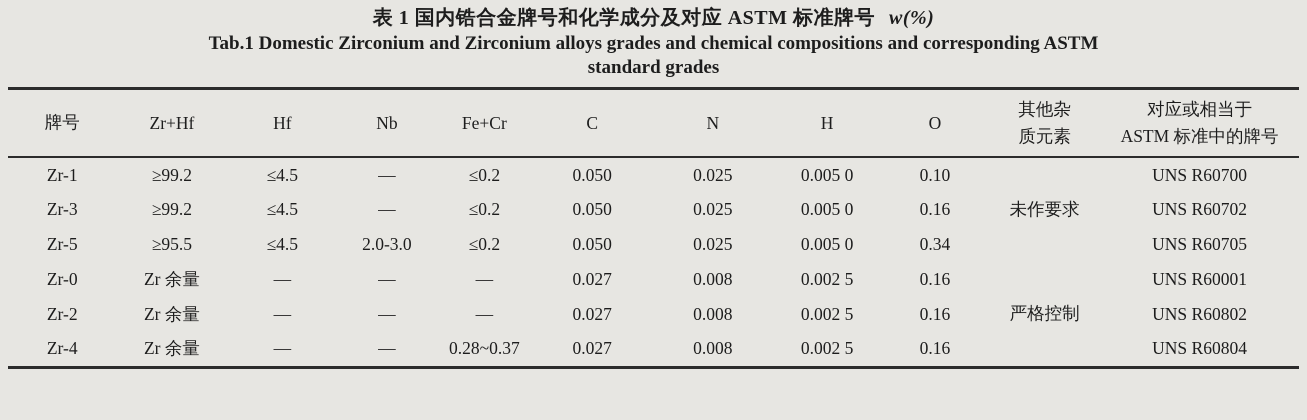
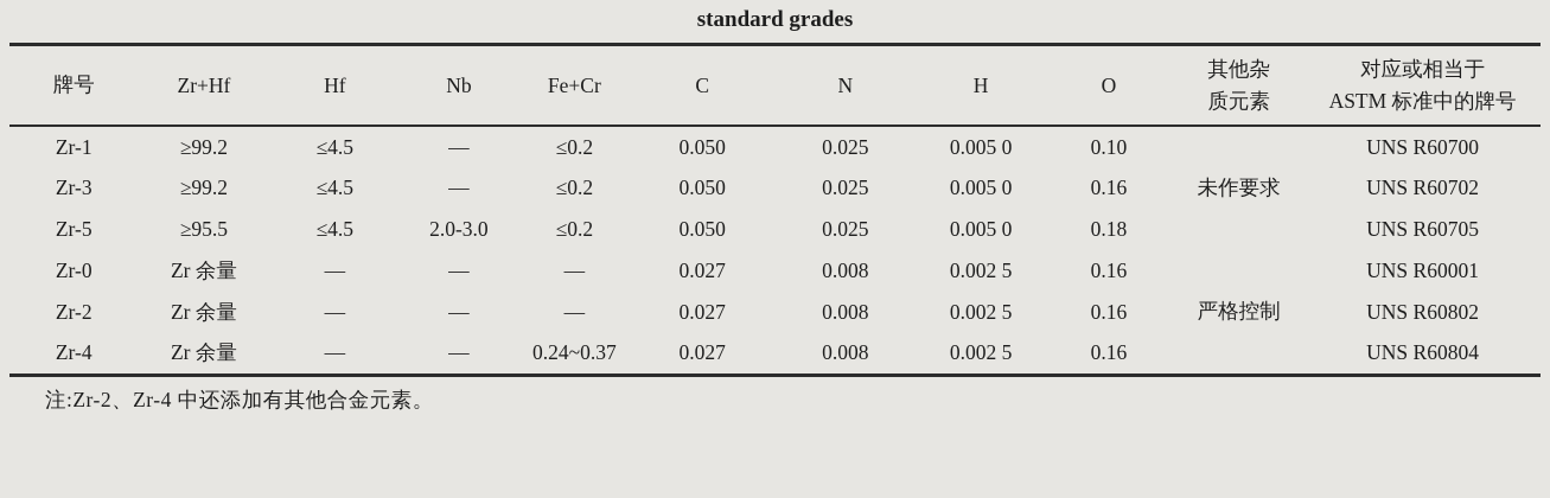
- 表 1 国内锆合金牌号和化学成分及对应 ASTM 标准牌号 w(%)
- Tab.1 Domestic Zirconium and Zirconium alloys grades and chemical compositions and corresponding ASTM
  standard grades
  牌号	Zr+Hf	Hf	Nb	Fe+Cr	C	N	H	O	其他杂 质元素	对应或相当于 ASTM 标准中的牌号
  Zr-1	≥99.2	≤4.5	—	≤0.2	0.050	0.025	0.005 0	0.10	未作要求	UNS R60700
  Zr-3	≥99.2	≤4.5	—	≤0.2	0.050	0.025	0.005 0	0.16	UNS R60702
- Zr-5	≥95.5	≤4.5	2.0-3.0	≤0.2	0.050	0.025	0.005 0	0.34	UNS R60705
+ Zr-5	≥95.5	≤4.5	2.0-3.0	≤0.2	0.050	0.025	0.005 0	0.18	UNS R60705
  Zr-0	Zr 余量	—	—	—	0.027	0.008	0.002 5	0.16	严格控制	UNS R60001
  Zr-2	Zr 余量	—	—	—	0.027	0.008	0.002 5	0.16	UNS R60802
- Zr-4	Zr 余量	—	—	0.28~0.37	0.027	0.008	0.002 5	0.16	UNS R60804
+ Zr-4	Zr 余量	—	—	0.24~0.37	0.027	0.008	0.002 5	0.16	UNS R60804
+ 注:Zr-2、Zr-4 中还添加有其他合金元素。
